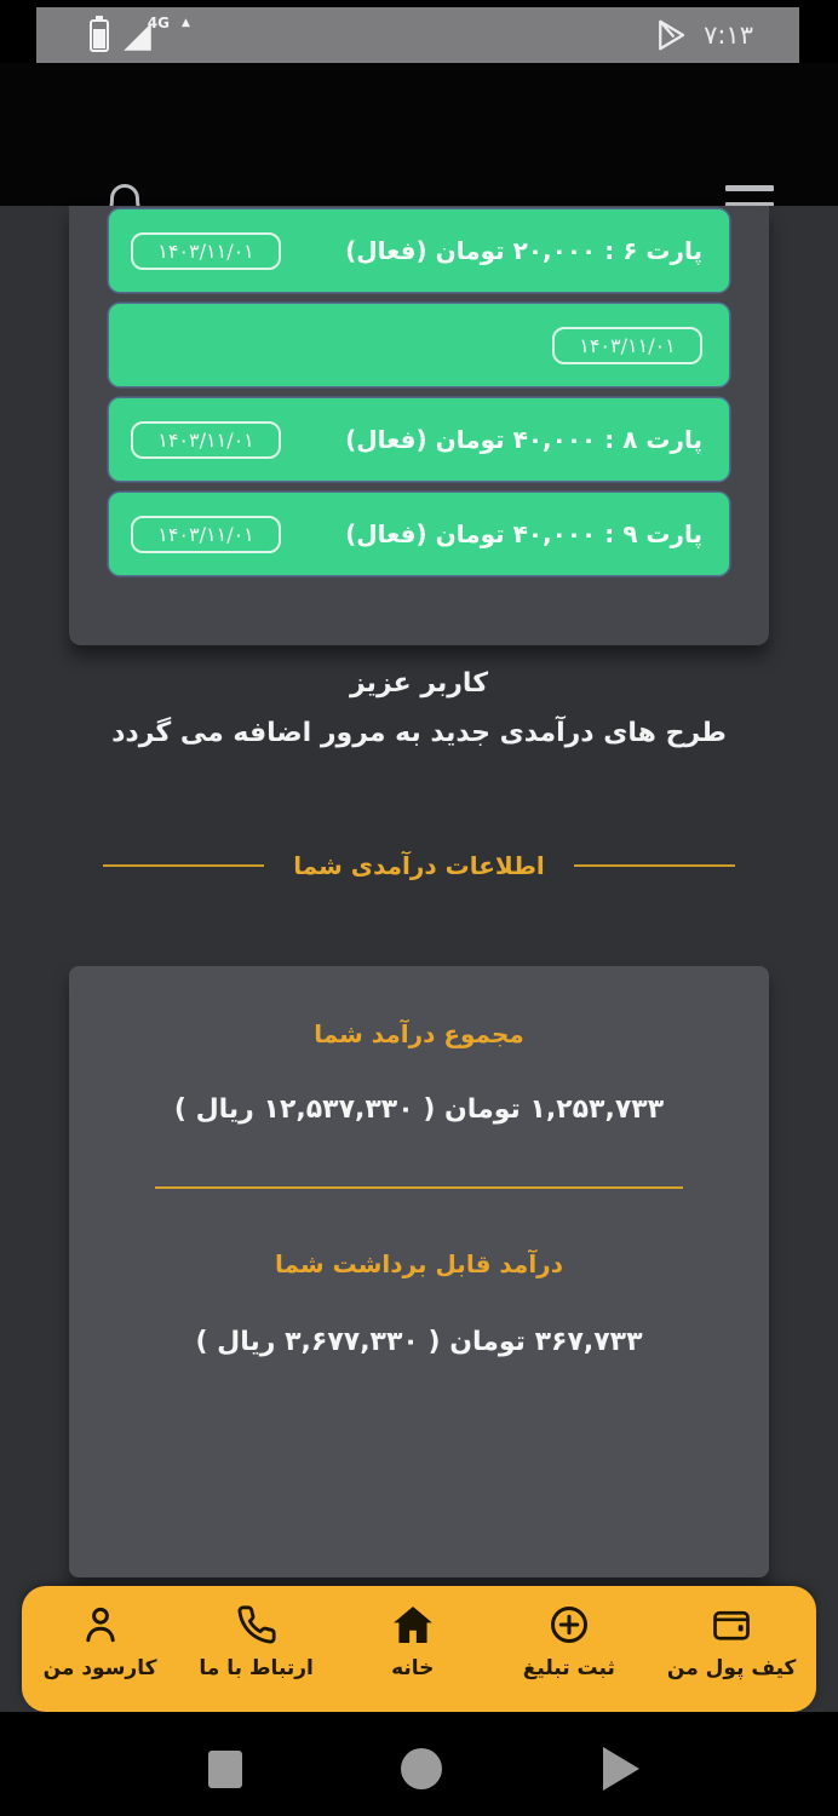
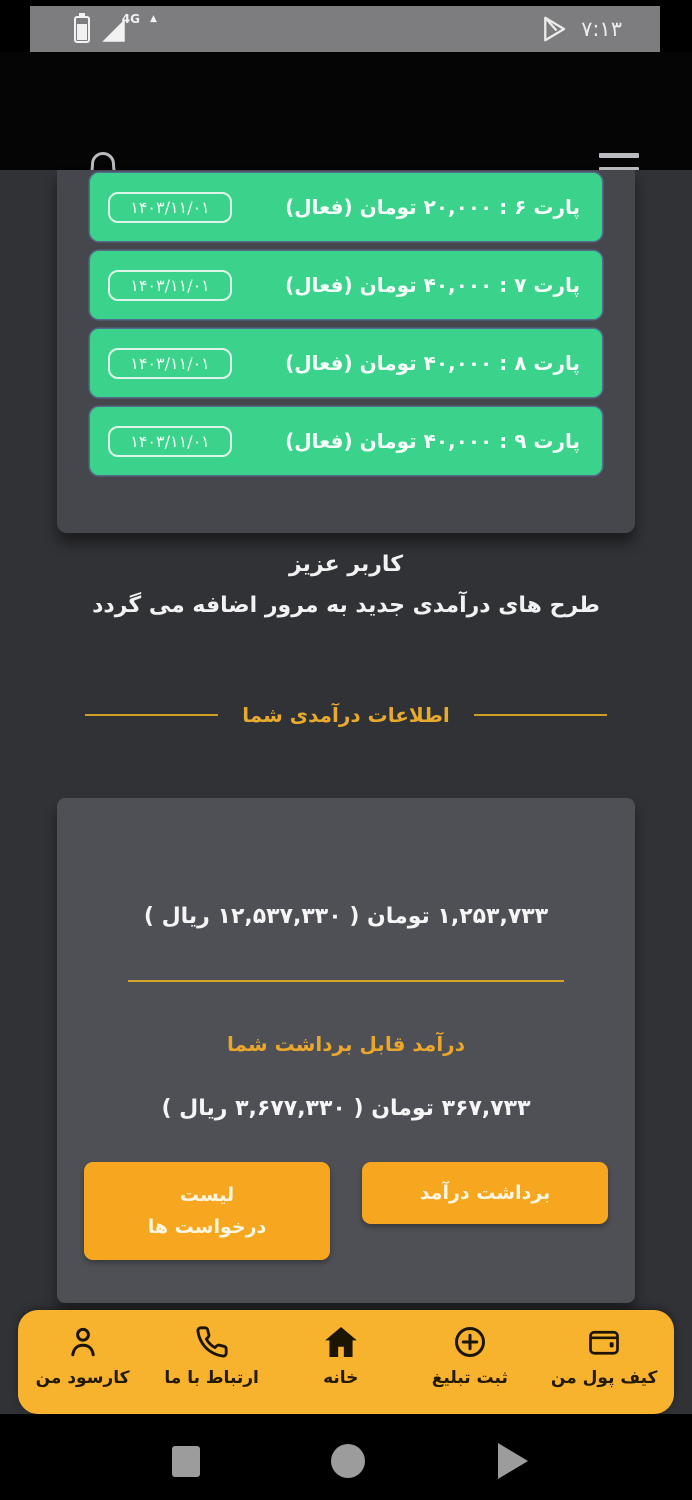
  4G
  ▲
  ۷:۱۳
  پارت ۶ : ۲۰,۰۰۰ تومان (فعال)
  ۱۴۰۳/۱۱/۰۱
+ پارت ۷ : ۴۰,۰۰۰ تومان (فعال)
  ۱۴۰۳/۱۱/۰۱
  پارت ۸ : ۴۰,۰۰۰ تومان (فعال)
  ۱۴۰۳/۱۱/۰۱
  پارت ۹ : ۴۰,۰۰۰ تومان (فعال)
  ۱۴۰۳/۱۱/۰۱
  کاربر عزیز
  طرح های درآمدی جدید به مرور اضافه می گردد
  اطلاعات درآمدی شما
- مجموع درآمد شما
  ۱,۲۵۳,۷۳۳ تومان ( ۱۲,۵۳۷,۳۳۰ ریال )
  درآمد قابل برداشت شما
  ۳۶۷,۷۳۳ تومان ( ۳,۶۷۷,۳۳۰ ریال )
+ برداشت درآمد
+ لیست درخواست ها
  کیف پول من
  ثبت تبلیغ
  خانه
  ارتباط با ما
  کارسود من
